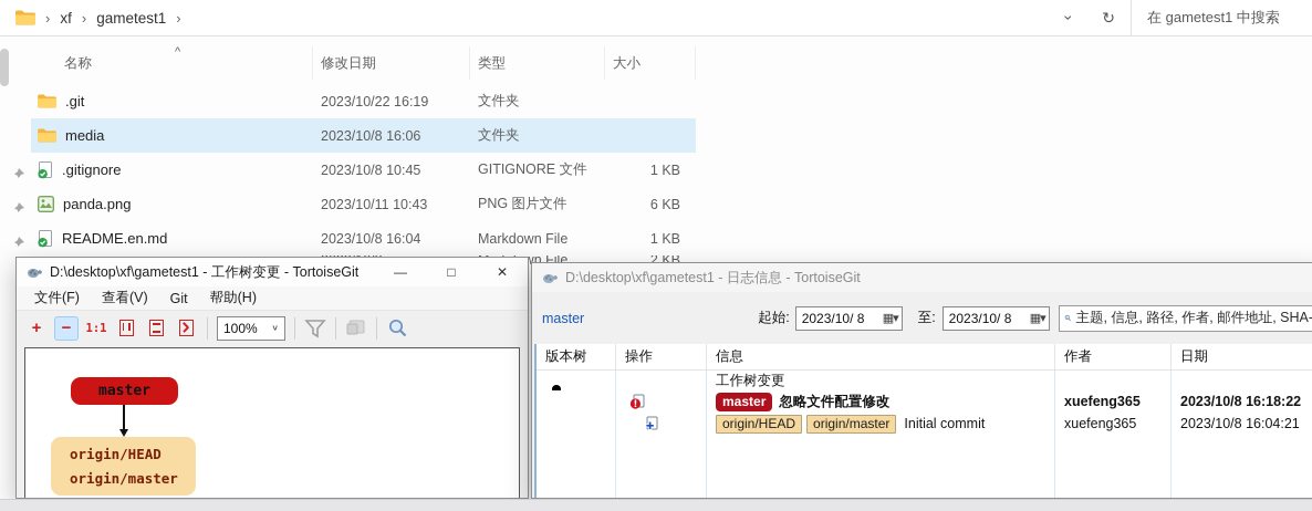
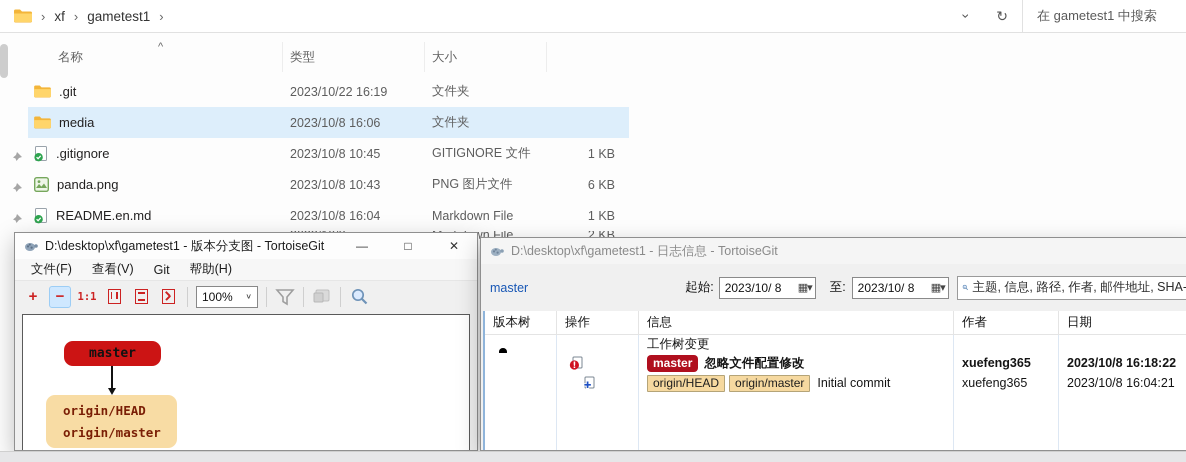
  ›
  xf
  ›
  gametest1
  ›
  ↻
  在 gametest1 中搜索
  名称
  ^
- 修改日期
  类型
  大小
  .git
  2023/10/22 16:19
  文件夹
  media
  2023/10/8 16:06
  文件夹
  .gitignore
  2023/10/8 10:45
  GITIGNORE 文件
  1 KB
  panda.png
- 2023/10/11 10:43
+ 2023/10/8 10:43
  PNG 图片文件
  6 KB
  README.en.md
  2023/10/8 16:04
  Markdown File
  1 KB
  2 KB
- D:\desktop\xf\gametest1 - 工作树变更 - TortoiseGit
+ D:\desktop\xf\gametest1 - 版本分支图 - TortoiseGit
  —
  □
  ✕
  文件(F)
  查看(V)
  Git
  帮助(H)
  +
  −
  1:1
  100%
  ∨
  master
  origin/HEAD
  origin/master
  D:\desktop\xf\gametest1 - 日志信息 - TortoiseGit
  master
  起始:
  2023/10/ 8
  ▦▾
  至:
  2023/10/ 8
  ▦▾
  主题, 信息, 路径, 作者, 邮件地址, SHA-
  版本树
  操作
  信息
  作者
  日期
  工作树变更
  !
  master
  忽略文件配置修改
  xuefeng365
  2023/10/8 16:18:22
  origin/HEAD
  origin/master
  Initial commit
  xuefeng365
  2023/10/8 16:04:21
